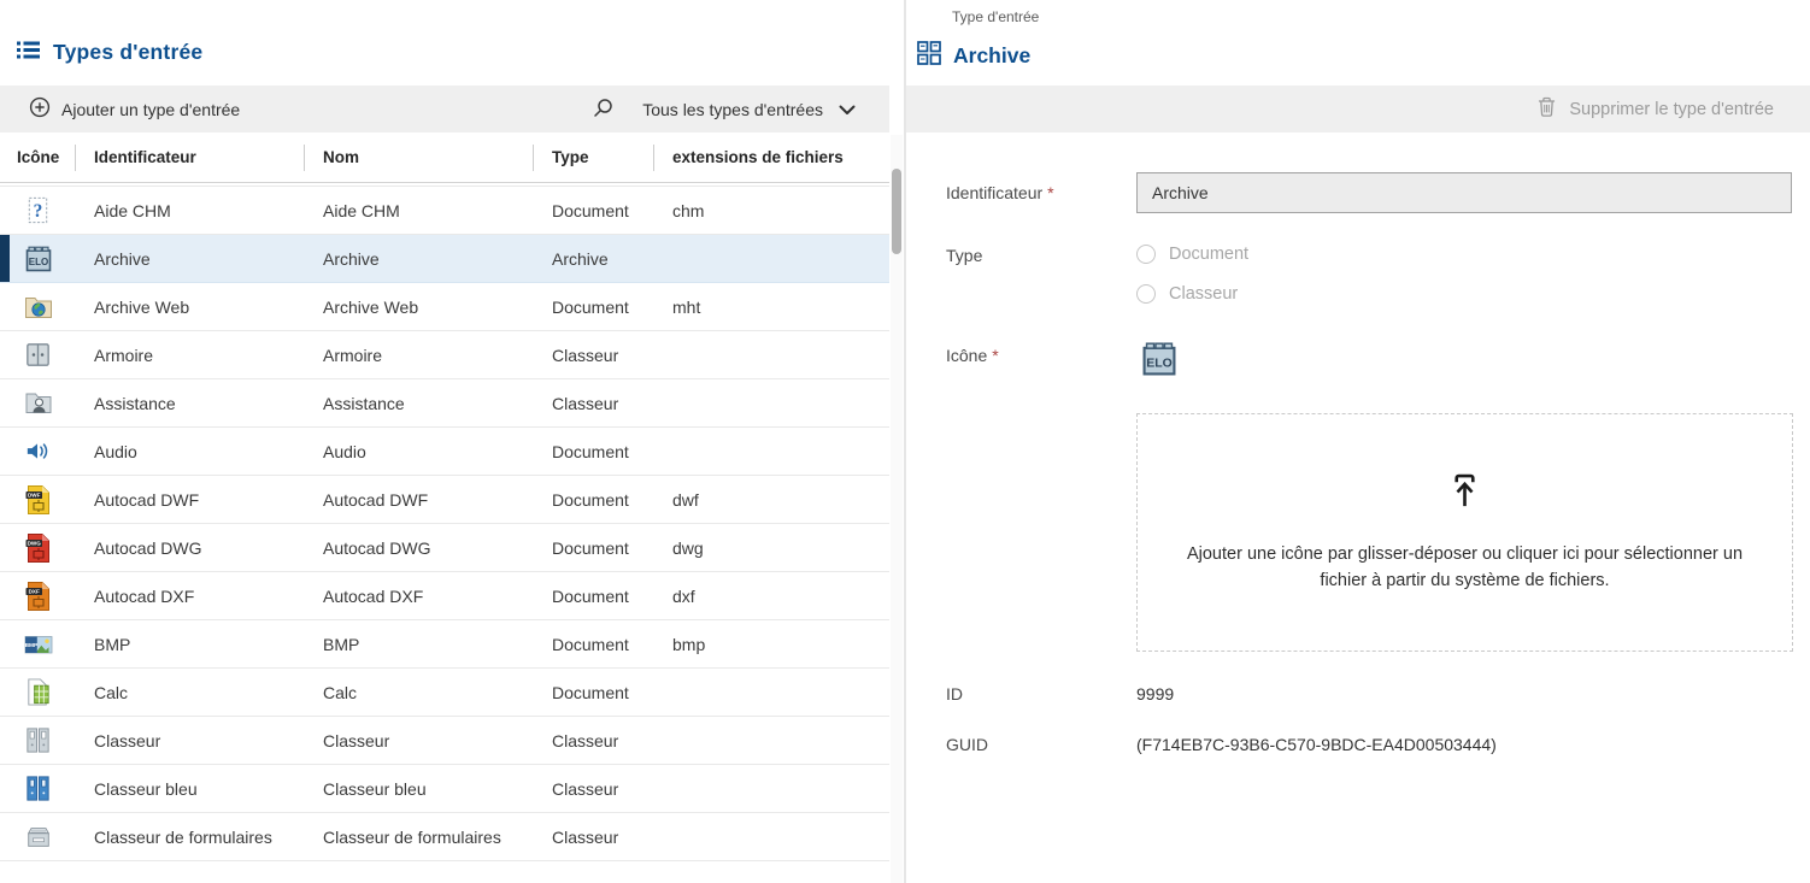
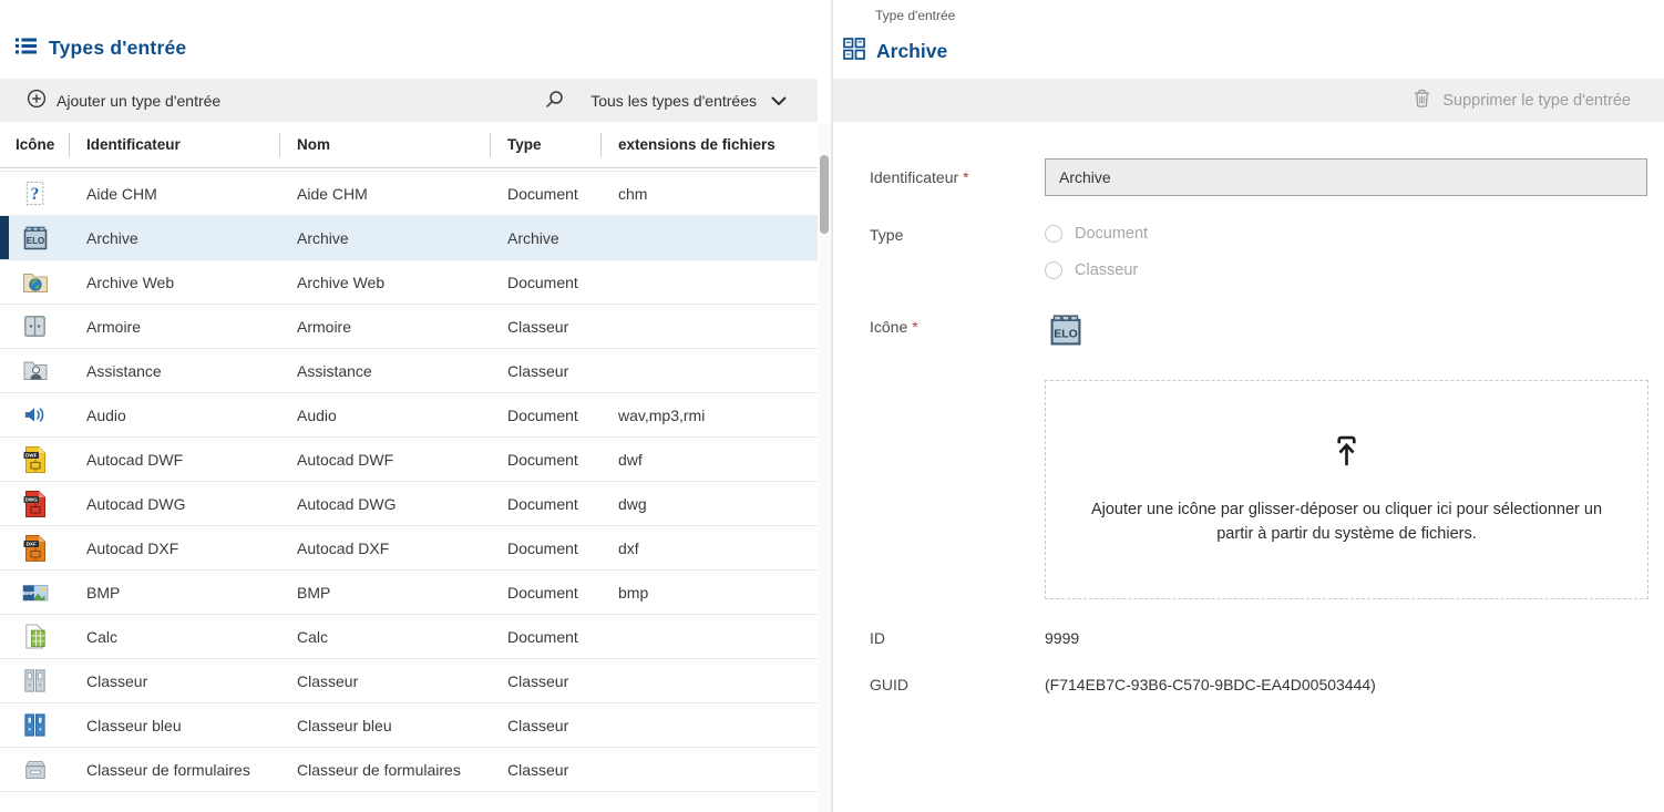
  Types d'entrée
  Ajouter un type d'entrée
  Tous les types d'entrées
  Icône
  Identificateur
  Nom
  Type
  extensions de fichiers
  ?
  Aide CHM
  Aide CHM
  Document
  chm
  ELO
  Archive
  Archive
  Archive
  Archive Web
  Archive Web
  Document
- mht
  Armoire
  Armoire
  Classeur
  Assistance
  Assistance
  Classeur
  Audio
  Audio
  Document
+ wav,mp3,rmi
  Autocad DWF
  Autocad DWF
  Document
  dwf
  Autocad DWG
  Autocad DWG
  Document
  dwg
  Autocad DXF
  Autocad DXF
  Document
  dxf
  BMP
  BMP
  Document
  bmp
  Calc
  Calc
  Document
  Classeur
  Classeur
  Classeur
  Classeur bleu
  Classeur bleu
  Classeur
  Classeur de formulaires
  Classeur de formulaires
  Classeur
  Type d'entrée
  Archive
  Supprimer le type d'entrée
  Identificateur *
  Archive
  Type
  Document
  Classeur
  Icône *
  ELO
- Ajouter une icône par glisser-déposer ou cliquer ici pour sélectionner un fichier à partir du système de fichiers.
+ Ajouter une icône par glisser-déposer ou cliquer ici pour sélectionner un partir à partir du système de fichiers.
  ID
  9999
  GUID
  (F714EB7C-93B6-C570-9BDC-EA4D00503444)
